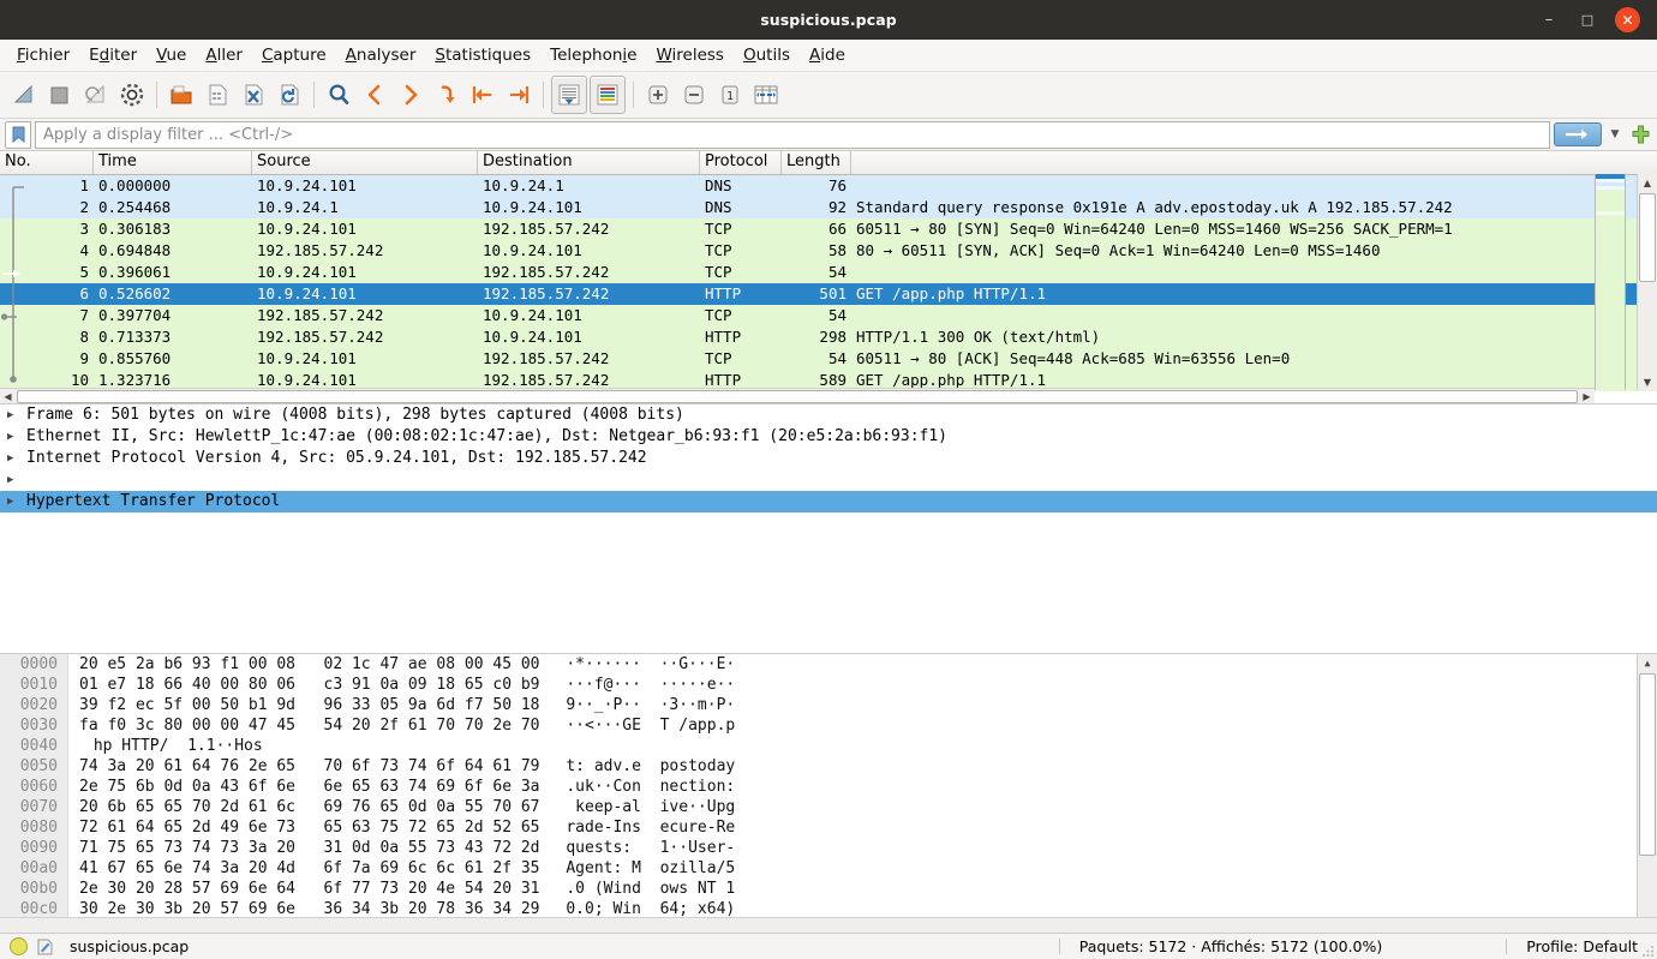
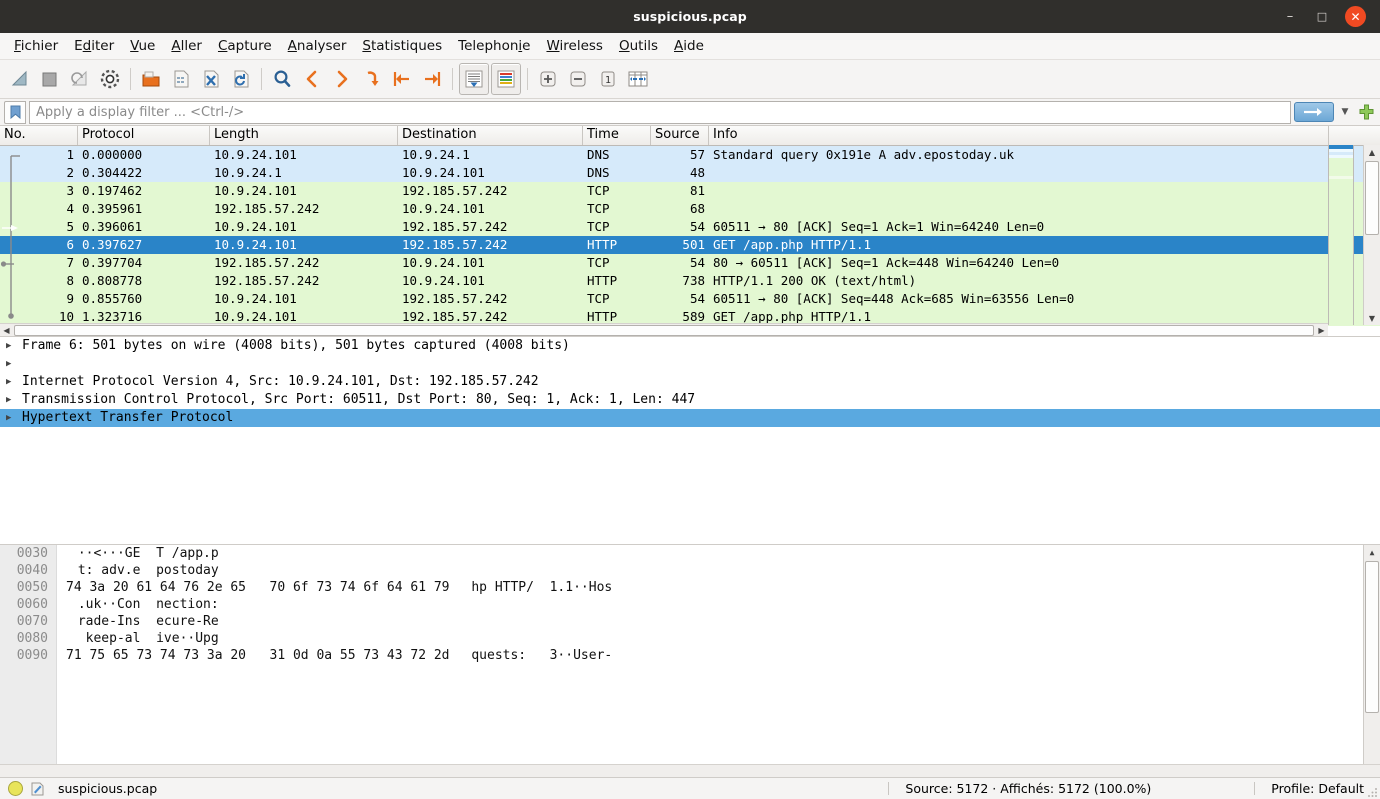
  suspicious.pcap
  –
  □
  ✕
  Fichier
  Editer
  Vue
  Aller
  Capture
  Analyser
  Statistiques
  Telephonie
  Wireless
  Outils
  Aide
  1
  Apply a display filter ... <Ctrl-/>
  ▼
  No.
- Time
+ Protocol
- Source
+ Length
  Destination
- Protocol
+ Time
- Length
+ Source
+ Info
  1
  0.000000
  10.9.24.101
  10.9.24.1
  DNS
- 76
+ 57
+ Standard query 0x191e A adv.epostoday.uk
  2
- 0.254468
+ 0.304422
  10.9.24.1
  10.9.24.101
  DNS
- 92
+ 48
- Standard query response 0x191e A adv.epostoday.uk A 192.185.57.242
  3
- 0.306183
+ 0.197462
  10.9.24.101
  192.185.57.242
  TCP
- 66
+ 81
- 60511 → 80 [SYN] Seq=0 Win=64240 Len=0 MSS=1460 WS=256 SACK_PERM=1
  4
- 0.694848
+ 0.395961
  192.185.57.242
  10.9.24.101
  TCP
- 58
+ 68
- 80 → 60511 [SYN, ACK] Seq=0 Ack=1 Win=64240 Len=0 MSS=1460
  5
  0.396061
  10.9.24.101
  192.185.57.242
  TCP
  54
+ 60511 → 80 [ACK] Seq=1 Ack=1 Win=64240 Len=0
  6
- 0.526602
+ 0.397627
  10.9.24.101
  192.185.57.242
  HTTP
  501
  GET /app.php HTTP/1.1
  7
  0.397704
  192.185.57.242
  10.9.24.101
  TCP
  54
+ 80 → 60511 [ACK] Seq=1 Ack=448 Win=64240 Len=0
  8
- 0.713373
+ 0.808778
  192.185.57.242
  10.9.24.101
  HTTP
- 298
+ 738
- HTTP/1.1 300 OK (text/html)
+ HTTP/1.1 200 OK (text/html)
  9
  0.855760
  10.9.24.101
  192.185.57.242
  TCP
  54
  60511 → 80 [ACK] Seq=448 Ack=685 Win=63556 Len=0
  10
  1.323716
  10.9.24.101
  192.185.57.242
  HTTP
  589
  GET /app.php HTTP/1.1
  ▲
  ▼
  ◀
  ▶
  ▶
- Frame 6: 501 bytes on wire (4008 bits), 298 bytes captured (4008 bits)
+ Frame 6: 501 bytes on wire (4008 bits), 501 bytes captured (4008 bits)
  ▶
- Ethernet II, Src: HewlettP_1c:47:ae (00:08:02:1c:47:ae), Dst: Netgear_b6:93:f1 (20:e5:2a:b6:93:f1)
  ▶
- Internet Protocol Version 4, Src: 05.9.24.101, Dst: 192.185.57.242
+ Internet Protocol Version 4, Src: 10.9.24.101, Dst: 192.185.57.242
  ▶
+ Transmission Control Protocol, Src Port: 60511, Dst Port: 80, Seq: 1, Ack: 1, Len: 447
  ▶
  Hypertext Transfer Protocol
- 0000
- 20 e5 2a b6 93 f1 00 08 02 1c 47 ae 08 00 45 00
- ·*······ ··G···E·
- 0010
- 01 e7 18 66 40 00 80 06 c3 91 0a 09 18 65 c0 b9
- ···f@··· ·····e··
- 0020
- 39 f2 ec 5f 00 50 b1 9d 96 33 05 9a 6d f7 50 18
- 9··_·P·· ·3··m·P·
  0030
- fa f0 3c 80 00 00 47 45 54 20 2f 61 70 70 2e 70
  ··<···GE T /app.p
  0040
- hp HTTP/ 1.1··Hos
+ t: adv.e postoday
  0050
  74 3a 20 61 64 76 2e 65 70 6f 73 74 6f 64 61 79
- t: adv.e postoday
+ hp HTTP/ 1.1··Hos
  0060
- 2e 75 6b 0d 0a 43 6f 6e 6e 65 63 74 69 6f 6e 3a
  .uk··Con nection:
  0070
- 20 6b 65 65 70 2d 61 6c 69 76 65 0d 0a 55 70 67
- keep-al ive··Upg
+ rade-Ins ecure-Re
  0080
- 72 61 64 65 2d 49 6e 73 65 63 75 72 65 2d 52 65
- rade-Ins ecure-Re
+ keep-al ive··Upg
  0090
  71 75 65 73 74 73 3a 20 31 0d 0a 55 73 43 72 2d
- quests: 1··User-
+ quests: 3··User-
- 00a0
- 41 67 65 6e 74 3a 20 4d 6f 7a 69 6c 6c 61 2f 35
- Agent: M ozilla/5
- 00b0
- 2e 30 20 28 57 69 6e 64 6f 77 73 20 4e 54 20 31
- .0 (Wind ows NT 1
- 00c0
- 30 2e 30 3b 20 57 69 6e 36 34 3b 20 78 36 34 29
- 0.0; Win 64; x64)
  ▲
  suspicious.pcap
- Paquets: 5172 · Affichés: 5172 (100.0%)
+ Source: 5172 · Affichés: 5172 (100.0%)
  Profile: Default
